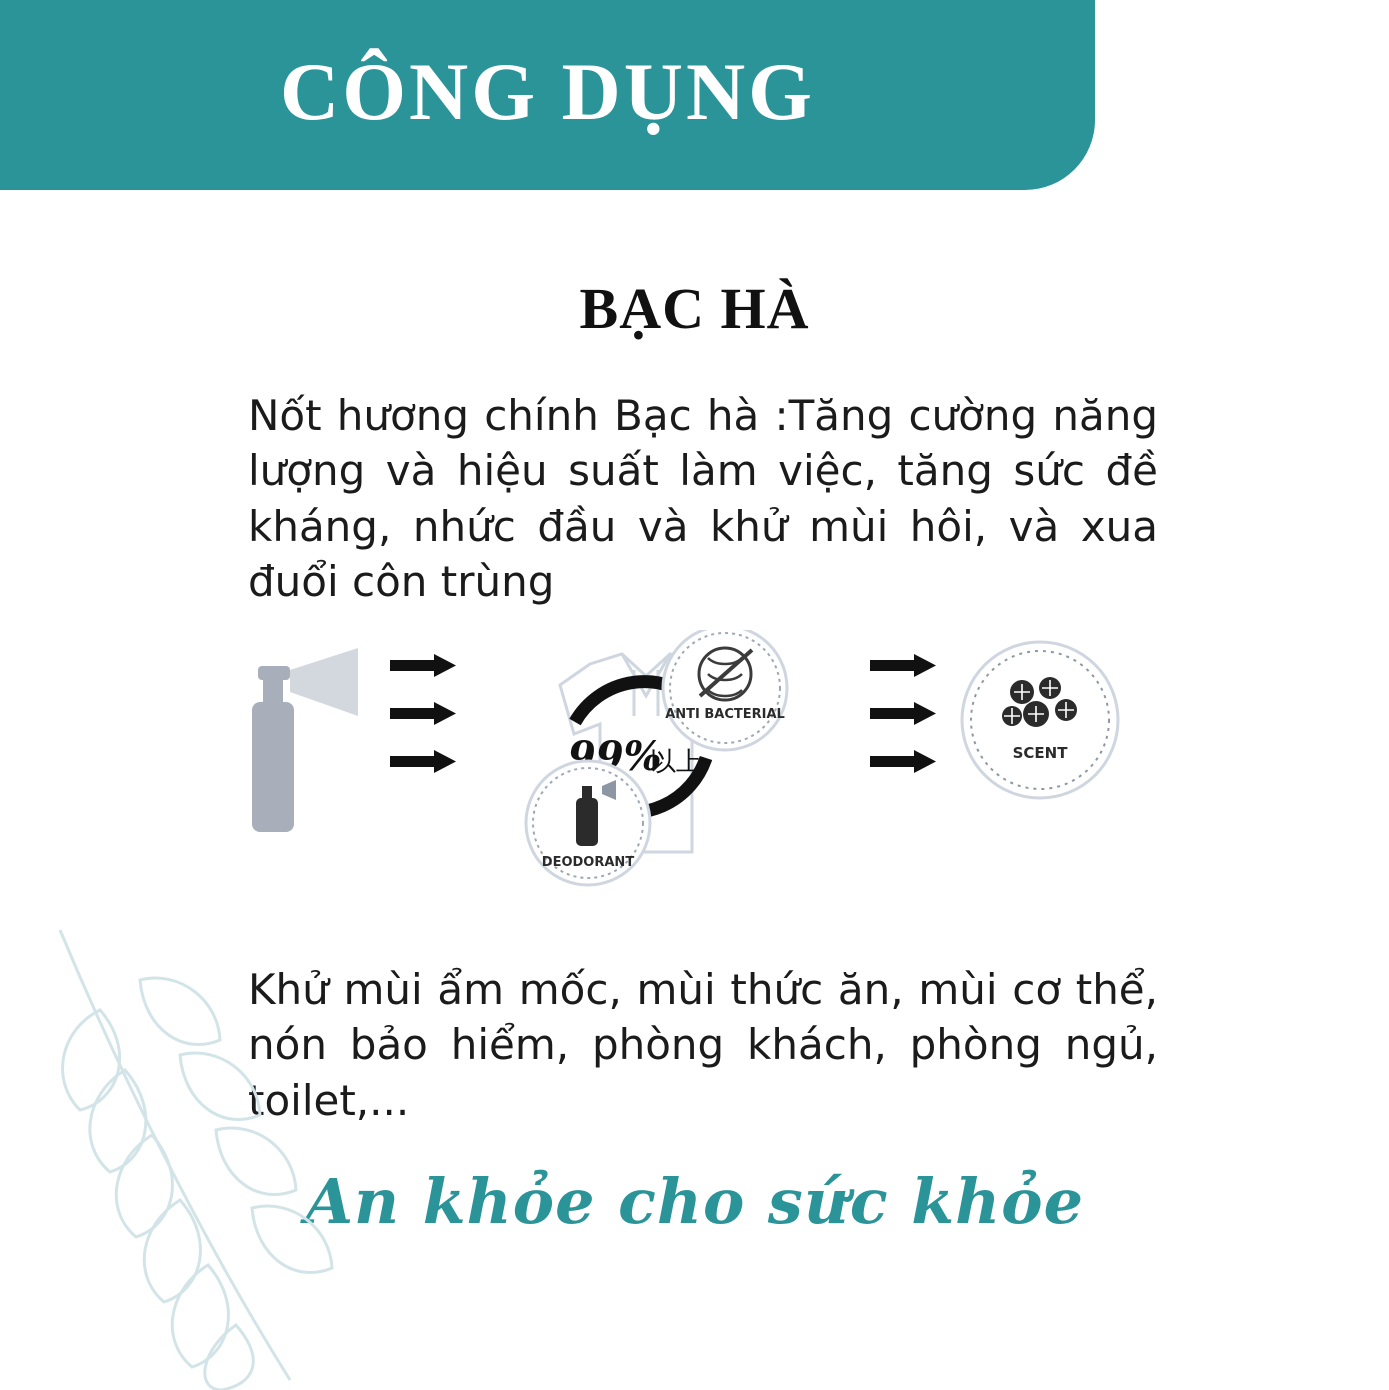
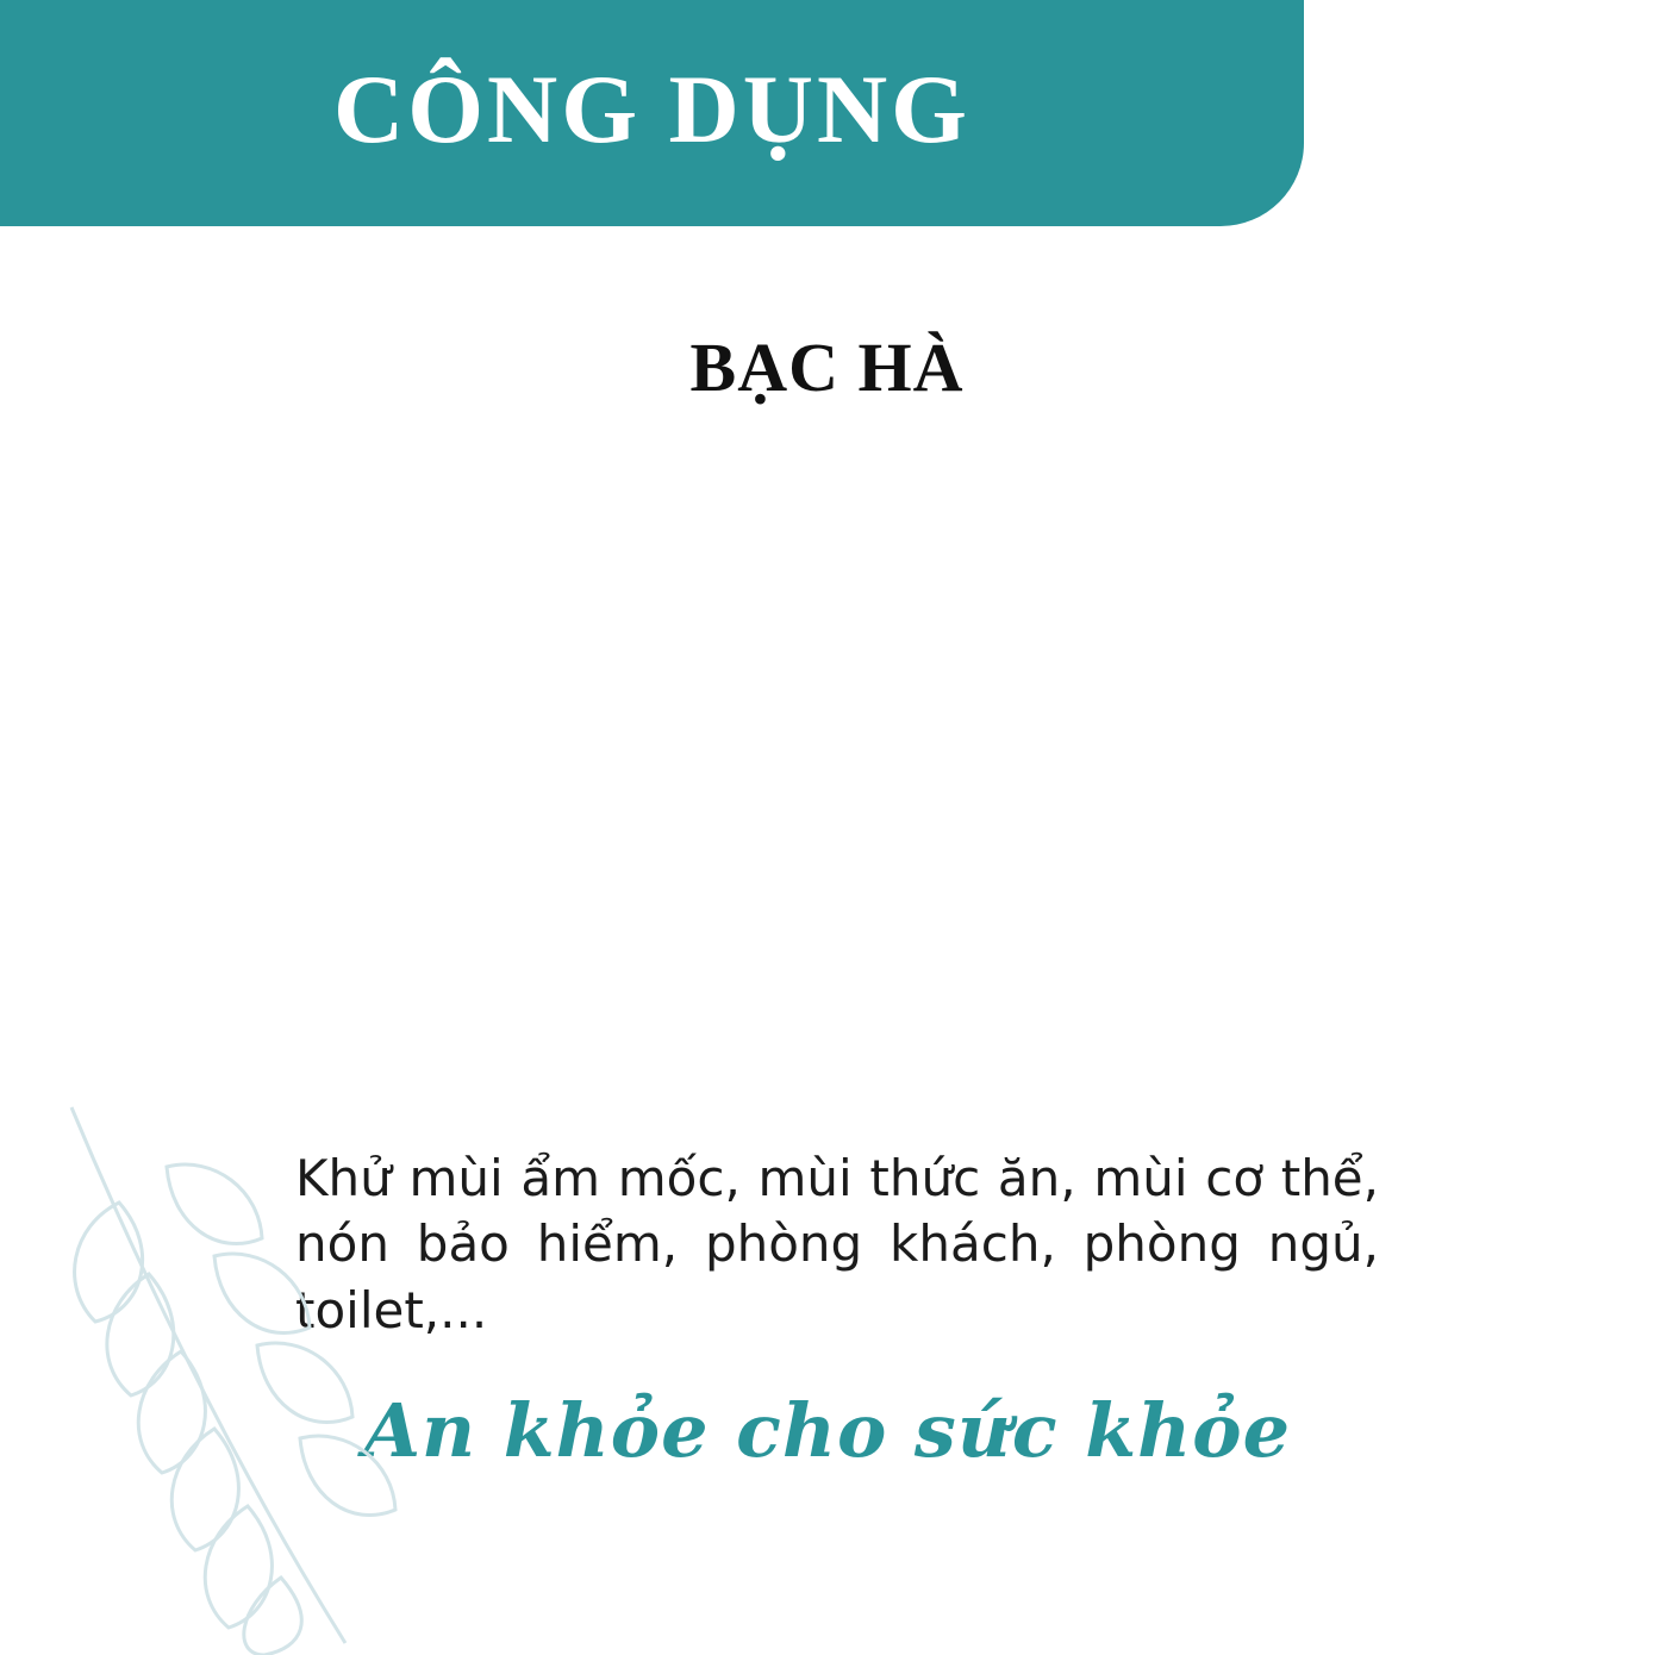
  CÔNG DỤNG
  BẠC HÀ
- Nốt hương chính Bạc hà :Tăng cường năng lượng và hiệu suất làm việc, tăng sức đề kháng, nhức đầu và khử mùi hôi, và xua đuổi côn trùng
- 99%
- 以上
- ANTI BACTERIAL
- DEODORANT
- SCENT
  Khử mùi ẩm mốc, mùi thức ăn, mùi cơ thể, nón bảo hiểm, phòng khách, phòng ngủ, oilet,...
  An khỏe cho sức khỏe
